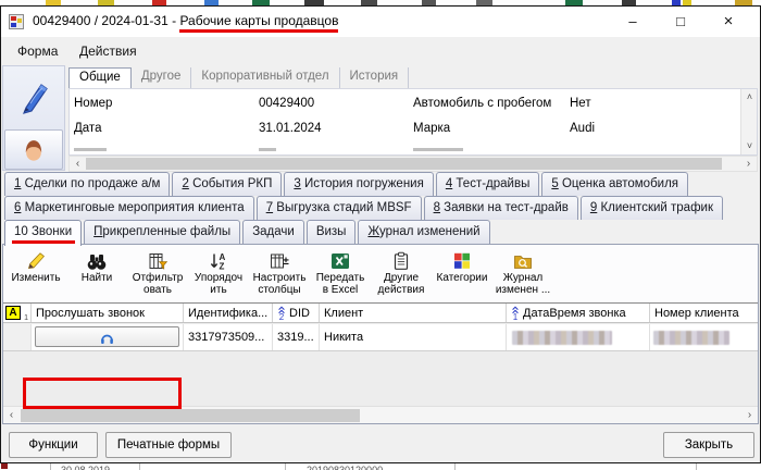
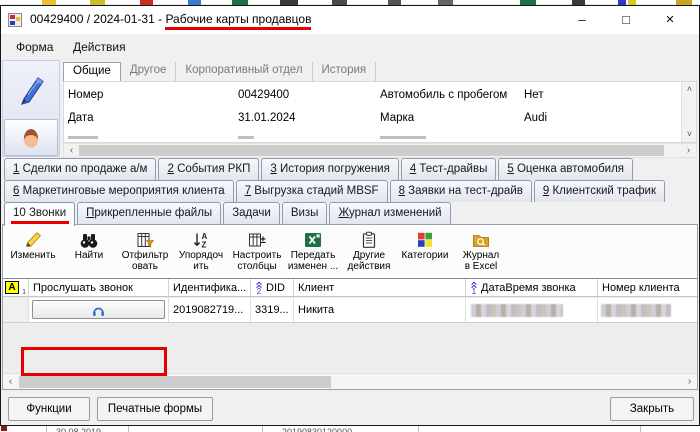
  00429400 / 2024-01-31 - Рабочие карты продавцов
  –
  □
  ×
  Форма
  Действия
  Общие
  Другое
  Корпоративный отдел
  История
  Номер
  00429400
  Автомобиль с пробегом
  Нет
  Дата
  31.01.2024
  Марка
  Audi
  ˄
  ˅
  ‹
  ›
  1 Сделки по продаже а/м
  2 События РКП
  3 История погружения
  4 Тест-драйвы
  5 Оценка автомобиля
  6 Маркетинговые мероприятия клиента
  7 Выгрузка стадий MBSF
  8 Заявки на тест-драйв
  9 Клиентский трафик
  10 Звонки
  Прикрепленные файлы
  Задачи
  Визы
  Журнал изменений
  Изменить
  Найти
  Отфильтр
  овать
  A
  Z
  Упорядоч
  ить
  ±
  Настроить
  столбцы
  Передать
- в Excel
+ изменен ...
  Другие
  действия
  Категории
  Журнал
- изменен ...
+ в Excel
  A
  Прослушать звонок
  Идентифика...
  2
  DID
  Клиент
  1
  ДатаВремя звонка
  Номер клиента
- 3317973509...
+ 2019082719...
  3319...
  Никита
  ‹
  ›
  Функции
  Печатные формы
  Закрыть
